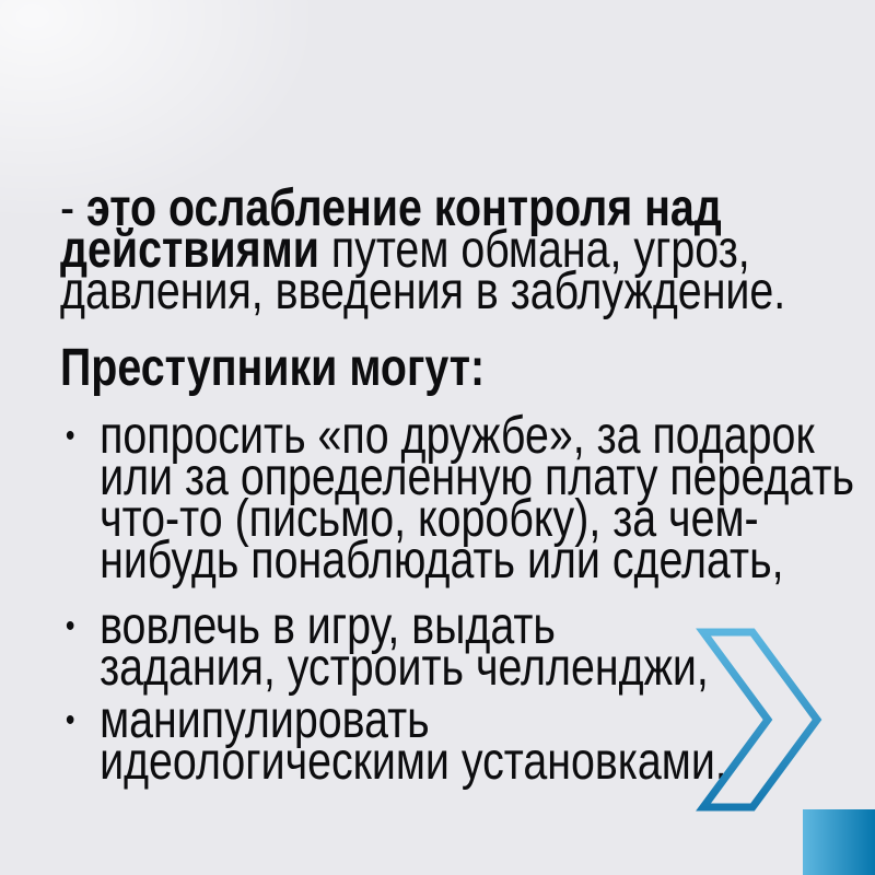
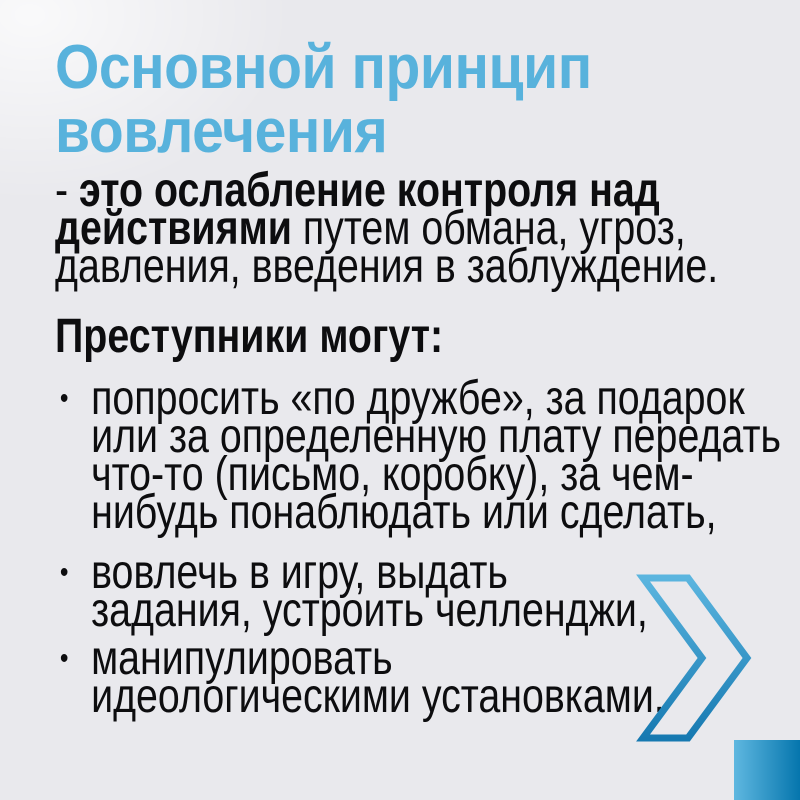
+ Основной принцип
+ вовлечения
  - это ослабление контроля над
  действиями путем обмана, угроз,
  давления, введения в заблуждение.
  Преступники могут:
  •
  попросить «по дружбе», за подарок
  или за определенную плату передать
  что-то (письмо, коробку), за чем-
  нибудь понаблюдать или сделать,
  •
  вовлечь в игру, выдать
  задания, устроить челленджи,
  •
  манипулировать
  идеологическими установками.
